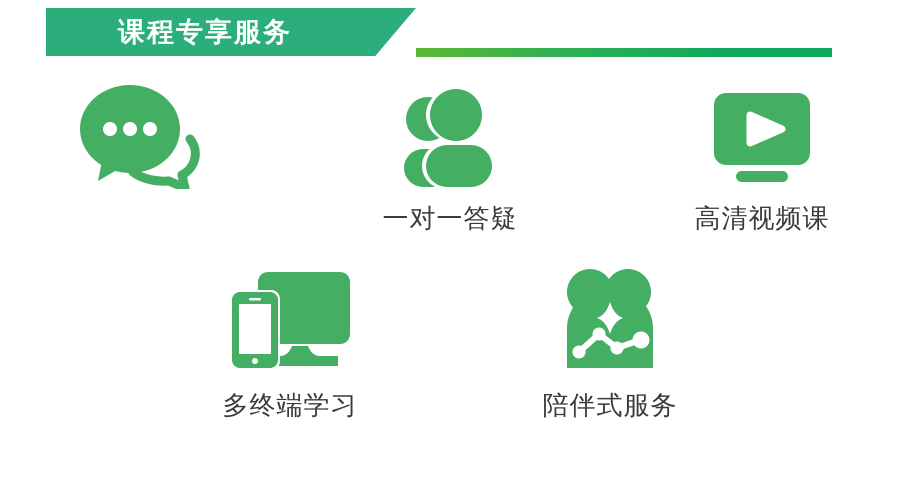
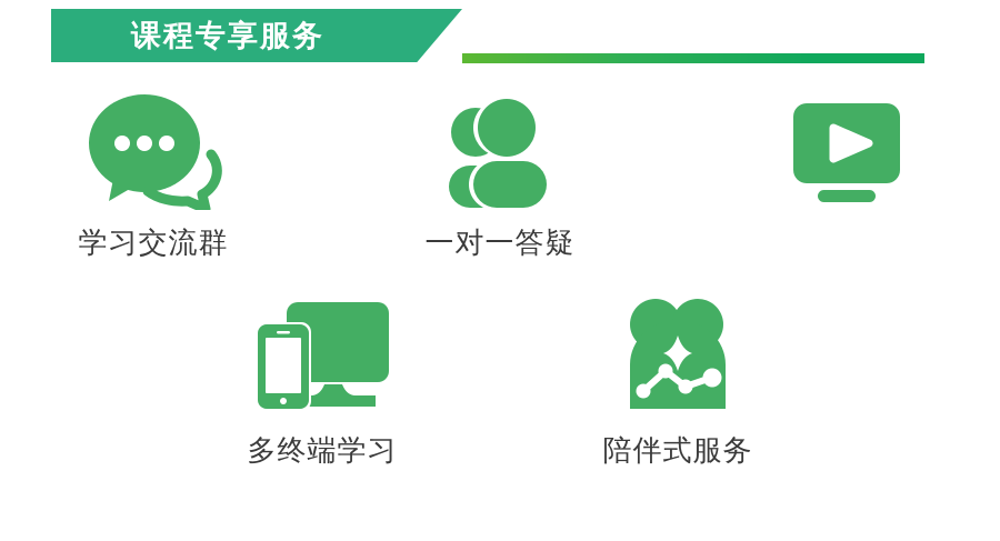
  课程专享服务
+ 学习交流群
  一对一答疑
- 高清视频课
  多终端学习
  陪伴式服务
